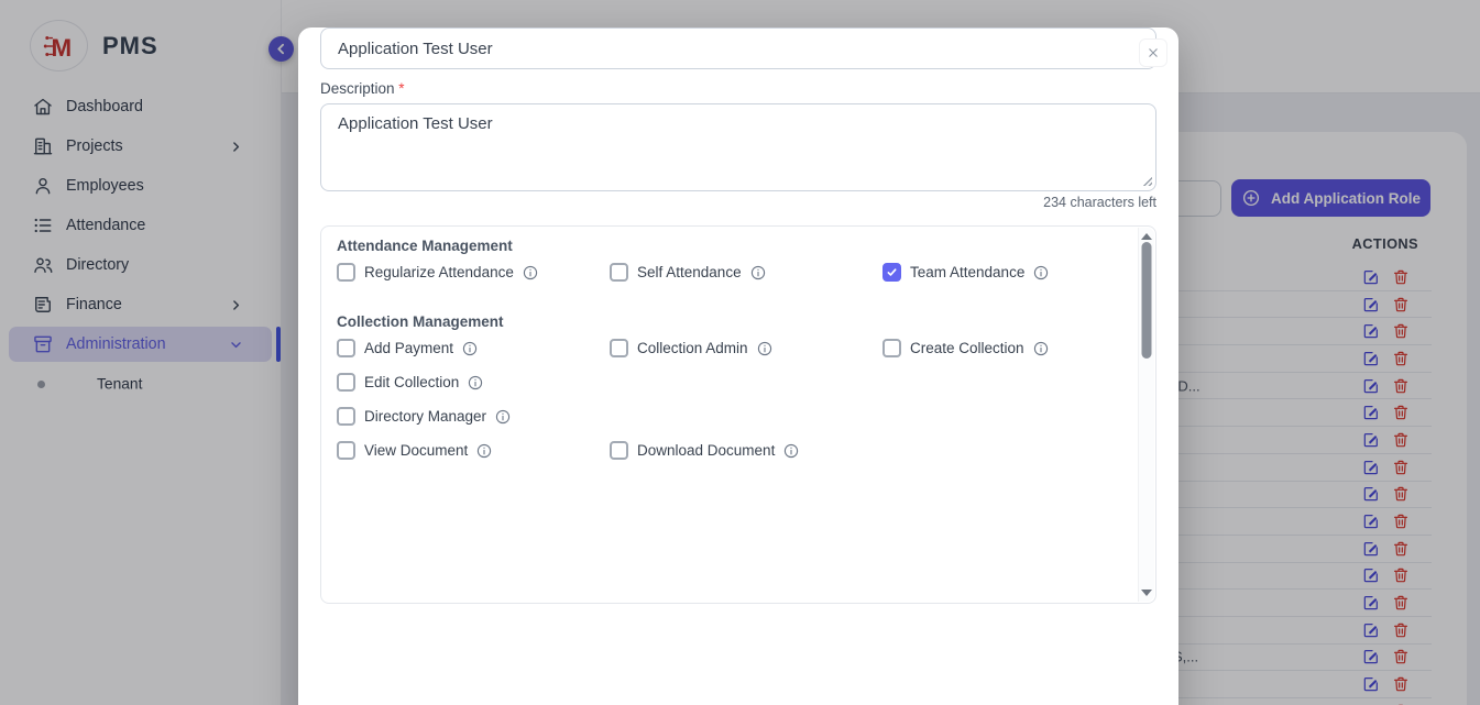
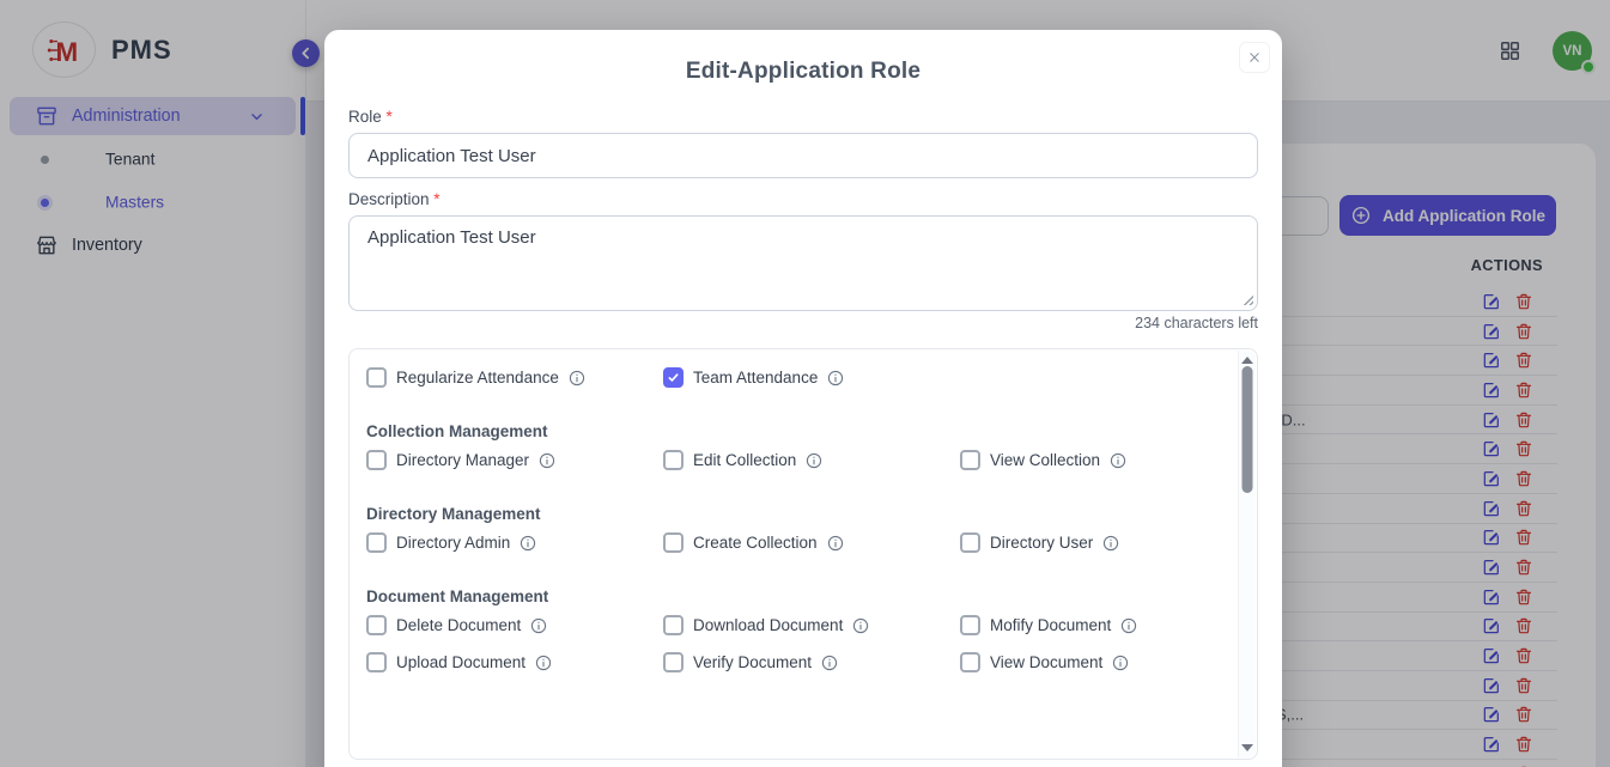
  M
  PMS
- Dashboard
- Projects
- Employees
- Attendance
- Directory
- Finance
  Administration
  Tenant
+ Masters
+ Inventory
+ VN
  Add Application Role
  ACTIONS
  D...
  ,...
+ Edit-Application Role
+ Role *
  Application Test User
  Description *
  Application Test User
  234 characters left
- Attendance Management
  Regularize Attendance
- Self Attendance
  Team Attendance
  Collection Management
- Add Payment
- Collection Admin
- Create Collection
+ Directory Manager
  Edit Collection
+ View Collection
+ Directory Management
+ Directory Admin
- Directory Manager
+ Create Collection
+ Directory User
+ Document Management
+ Delete Document
- View Document
+ Download Document
+ Mofify Document
+ Upload Document
+ Verify Document
- Download Document
+ View Document
